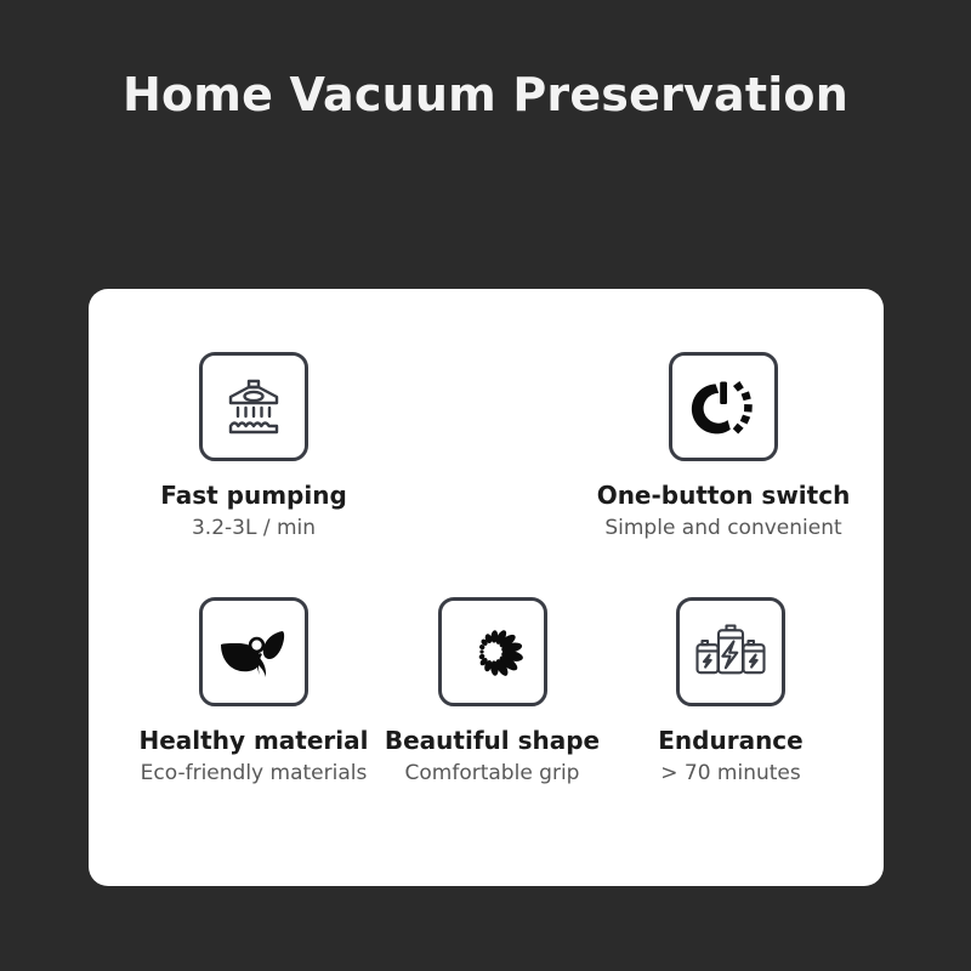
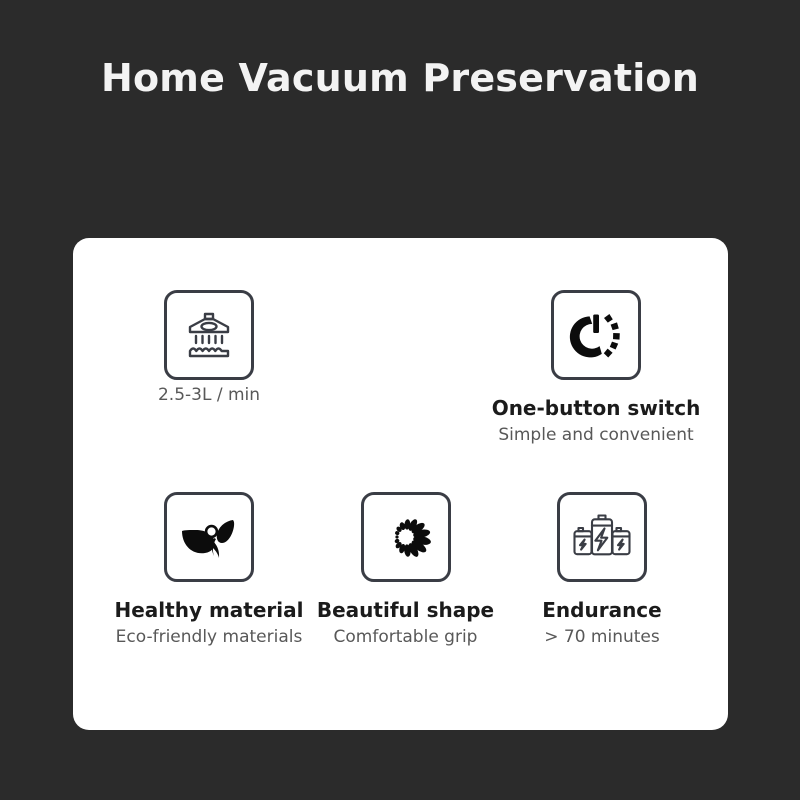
  Home Vacuum Preservation
- Fast pumping
- 3.2-3L / min
+ 2.5-3L / min
  One-button switch
  Simple and convenient
  Healthy material
  Eco-friendly materials
  Beautiful shape
  Comfortable grip
  Endurance
  > 70 minutes
